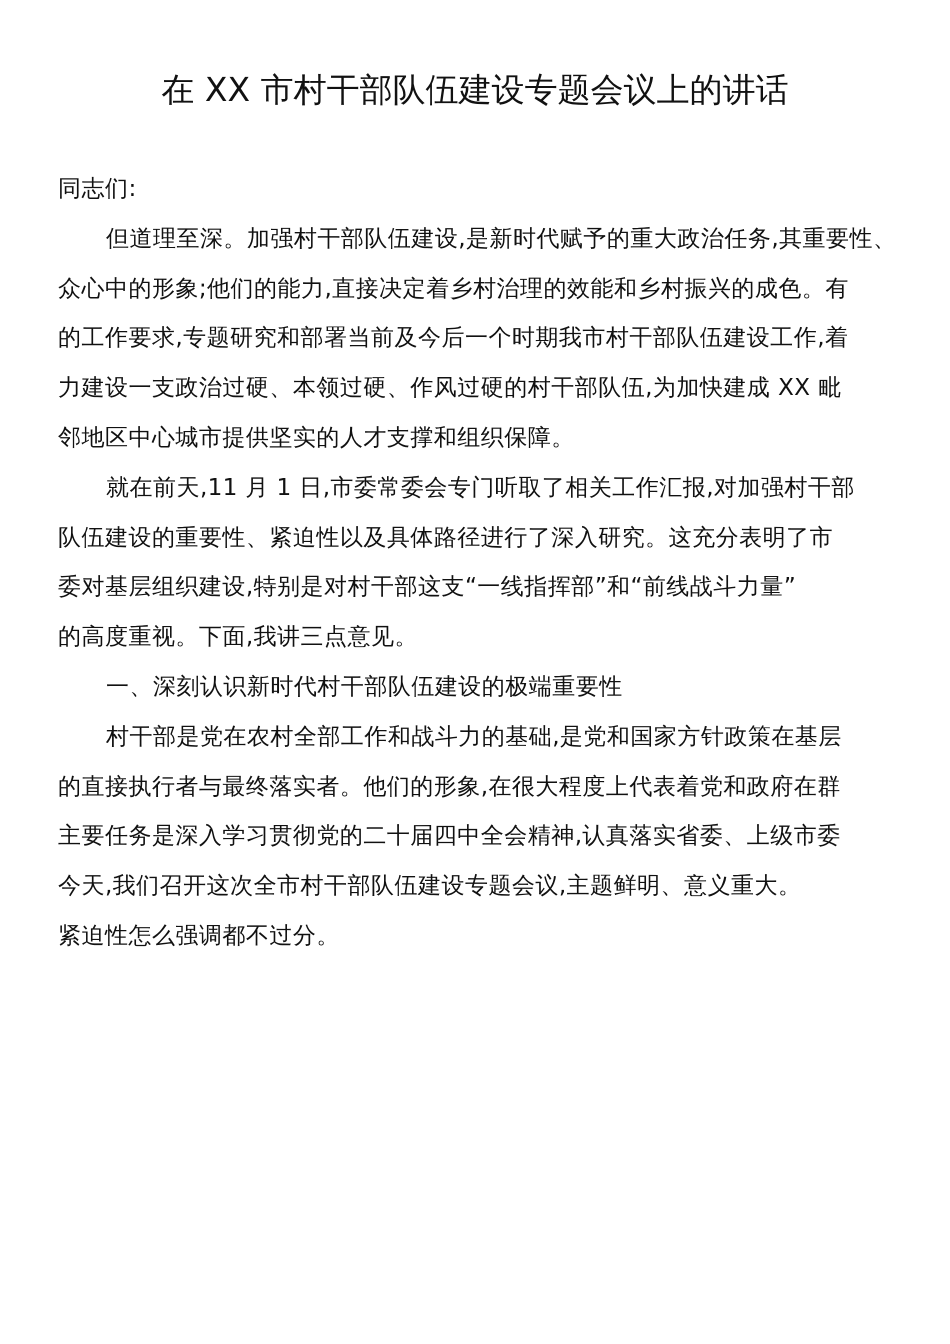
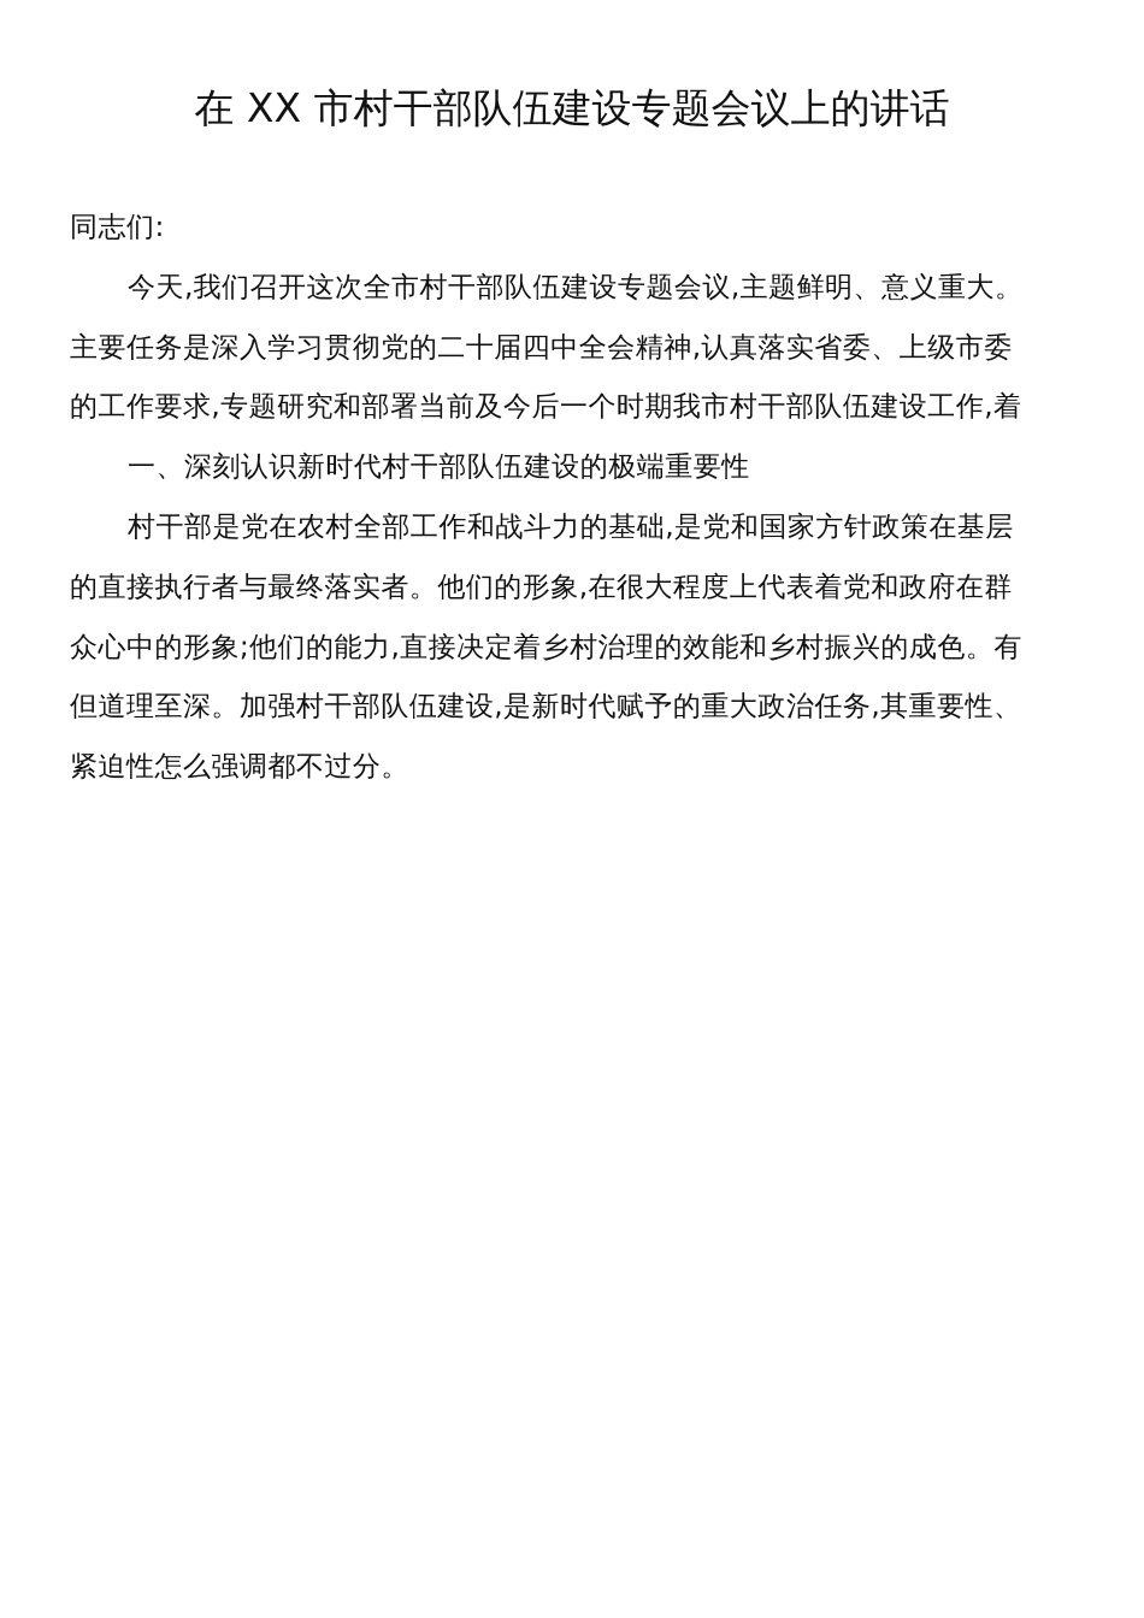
  在 XX 市村干部队伍建设专题会议上的讲话
  同志们:
- 但道理至深。加强村干部队伍建设,是新时代赋予的重大政治任务,其重要性、
+ 今天,我们召开这次全市村干部队伍建设专题会议,主题鲜明、意义重大。
- 众心中的形象;他们的能力,直接决定着乡村治理的效能和乡村振兴的成色。有
+ 主要任务是深入学习贯彻党的二十届四中全会精神,认真落实省委、上级市委
  的工作要求,专题研究和部署当前及今后一个时期我市村干部队伍建设工作,着
- 力建设一支政治过硬、本领过硬、作风过硬的村干部队伍,为加快建成 XX 毗
- 邻地区中心城市提供坚实的人才支撑和组织保障。
- 就在前天,11 月 1 日,市委常委会专门听取了相关工作汇报,对加强村干部
- 队伍建设的重要性、紧迫性以及具体路径进行了深入研究。这充分表明了市
- 委对基层组织建设,特别是对村干部这支“一线指挥部”和“前线战斗力量”
- 的高度重视。下面,我讲三点意见。
  一、深刻认识新时代村干部队伍建设的极端重要性
  村干部是党在农村全部工作和战斗力的基础,是党和国家方针政策在基层
  的直接执行者与最终落实者。他们的形象,在很大程度上代表着党和政府在群
- 主要任务是深入学习贯彻党的二十届四中全会精神,认真落实省委、上级市委
+ 众心中的形象;他们的能力,直接决定着乡村治理的效能和乡村振兴的成色。有
- 今天,我们召开这次全市村干部队伍建设专题会议,主题鲜明、意义重大。
+ 但道理至深。加强村干部队伍建设,是新时代赋予的重大政治任务,其重要性、
  紧迫性怎么强调都不过分。
